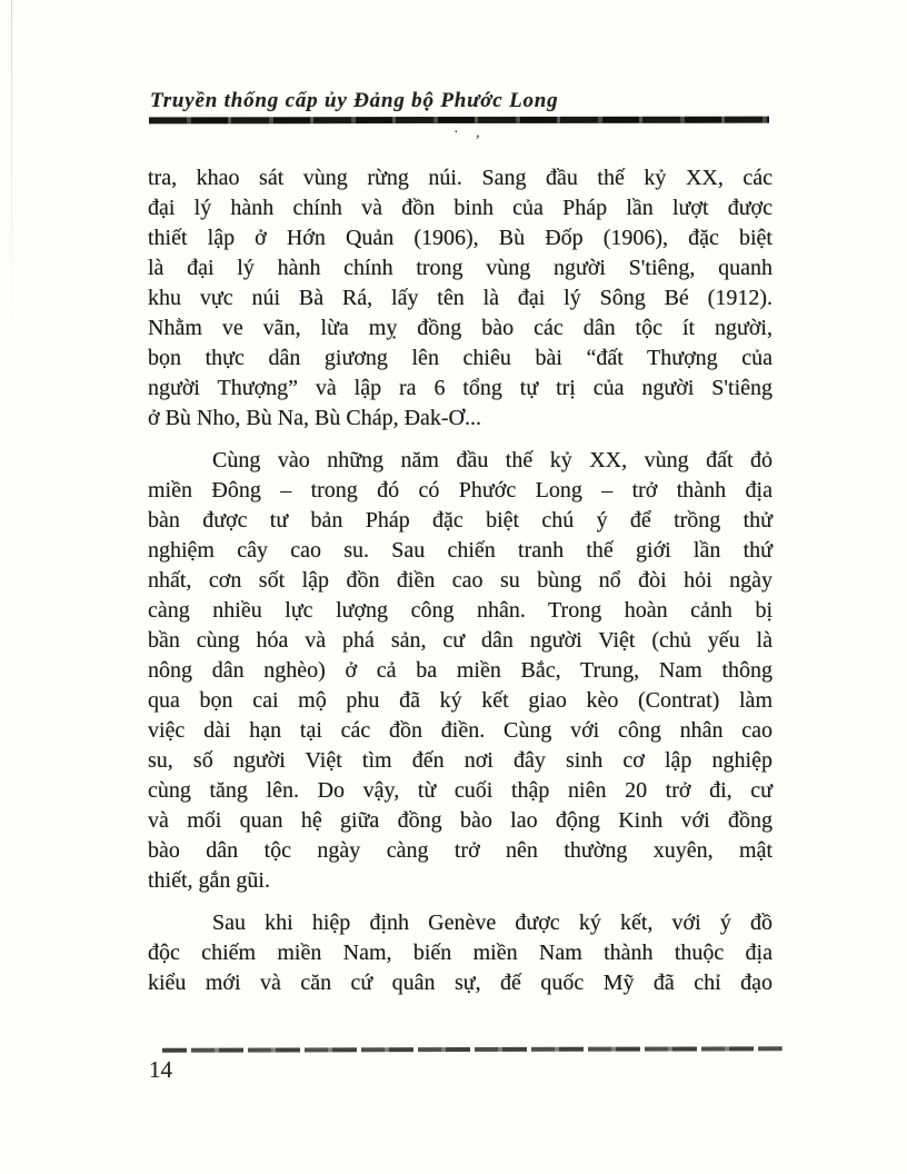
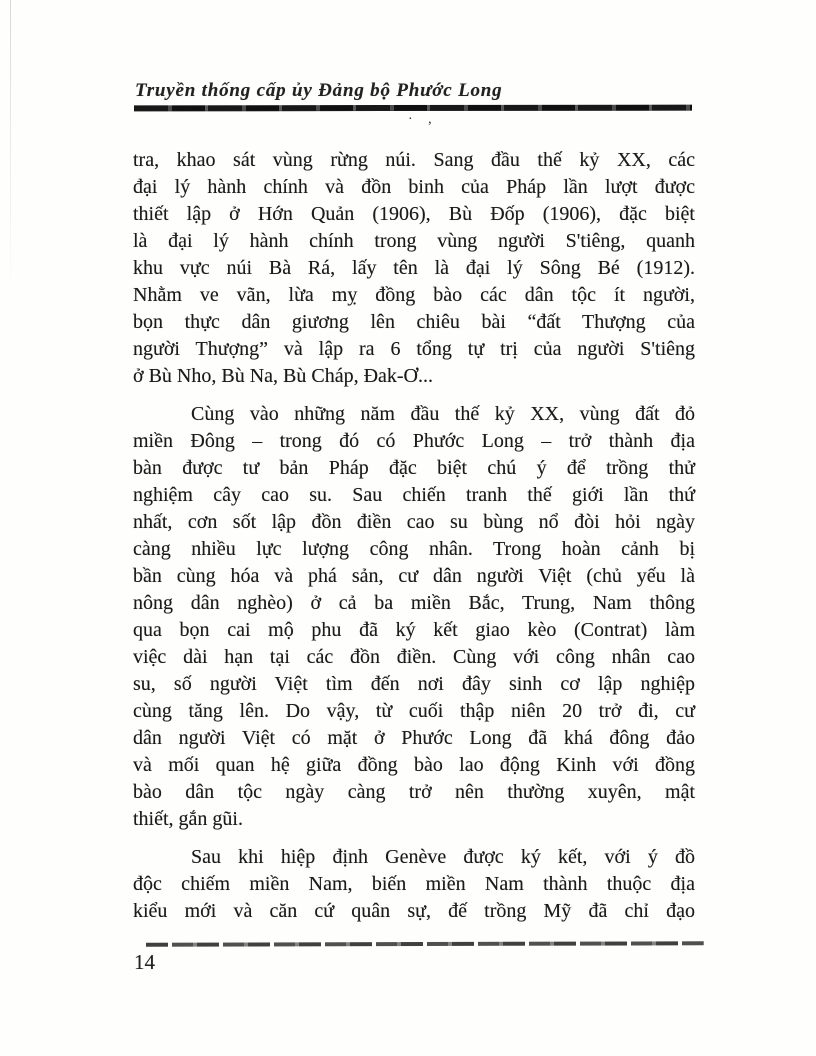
  Truyền thống cấp ủy Đảng bộ Phước Long
  · ,
  tra, khao sát vùng rừng núi. Sang đầu thế kỷ XX, các
  đại lý hành chính và đồn binh của Pháp lần lượt được
  thiết lập ở Hớn Quản (1906), Bù Đốp (1906), đặc biệt
  là đại lý hành chính trong vùng người S'tiêng, quanh
  khu vực núi Bà Rá, lấy tên là đại lý Sông Bé (1912).
  Nhằm ve vãn, lừa mỵ đồng bào các dân tộc ít người,
  bọn thực dân giương lên chiêu bài “đất Thượng của
  người Thượng” và lập ra 6 tổng tự trị của người S'tiêng
  ở Bù Nho, Bù Na, Bù Cháp, Đak-Ơ...
  Cùng vào những năm đầu thế kỷ XX, vùng đất đỏ
  miền Đông – trong đó có Phước Long – trở thành địa
  bàn được tư bản Pháp đặc biệt chú ý để trồng thử
  nghiệm cây cao su. Sau chiến tranh thế giới lần thứ
  nhất, cơn sốt lập đồn điền cao su bùng nổ đòi hỏi ngày
  càng nhiều lực lượng công nhân. Trong hoàn cảnh bị
  bần cùng hóa và phá sản, cư dân người Việt (chủ yếu là
  nông dân nghèo) ở cả ba miền Bắc, Trung, Nam thông
  qua bọn cai mộ phu đã ký kết giao kèo (Contrat) làm
  việc dài hạn tại các đồn điền. Cùng với công nhân cao
  su, số người Việt tìm đến nơi đây sinh cơ lập nghiệp
  cùng tăng lên. Do vậy, từ cuối thập niên 20 trở đi, cư
+ dân người Việt có mặt ở Phước Long đã khá đông đảo
  và mối quan hệ giữa đồng bào lao động Kinh với đồng
  bào dân tộc ngày càng trở nên thường xuyên, mật
  thiết, gắn gũi.
  Sau khi hiệp định Genève được ký kết, với ý đồ
  độc chiếm miền Nam, biến miền Nam thành thuộc địa
- kiểu mới và căn cứ quân sự, đế quốc Mỹ đã chỉ đạo
+ kiểu mới và căn cứ quân sự, đế trồng Mỹ đã chỉ đạo
  14
